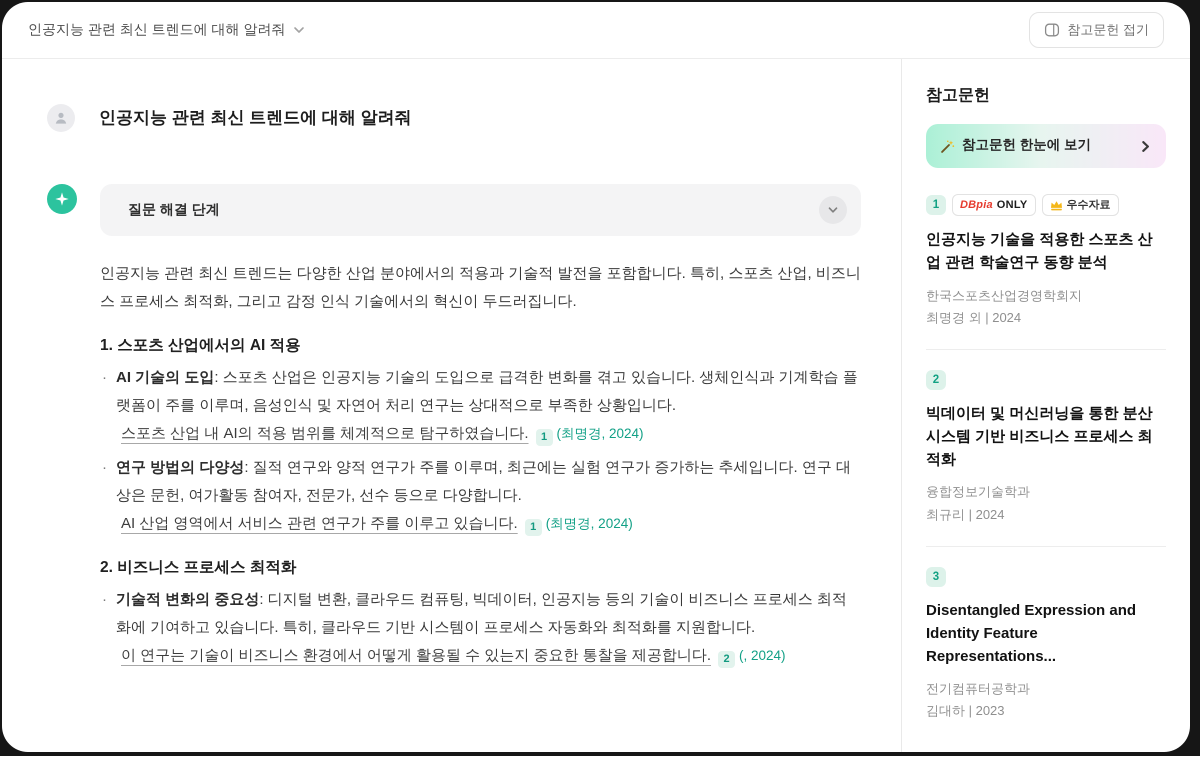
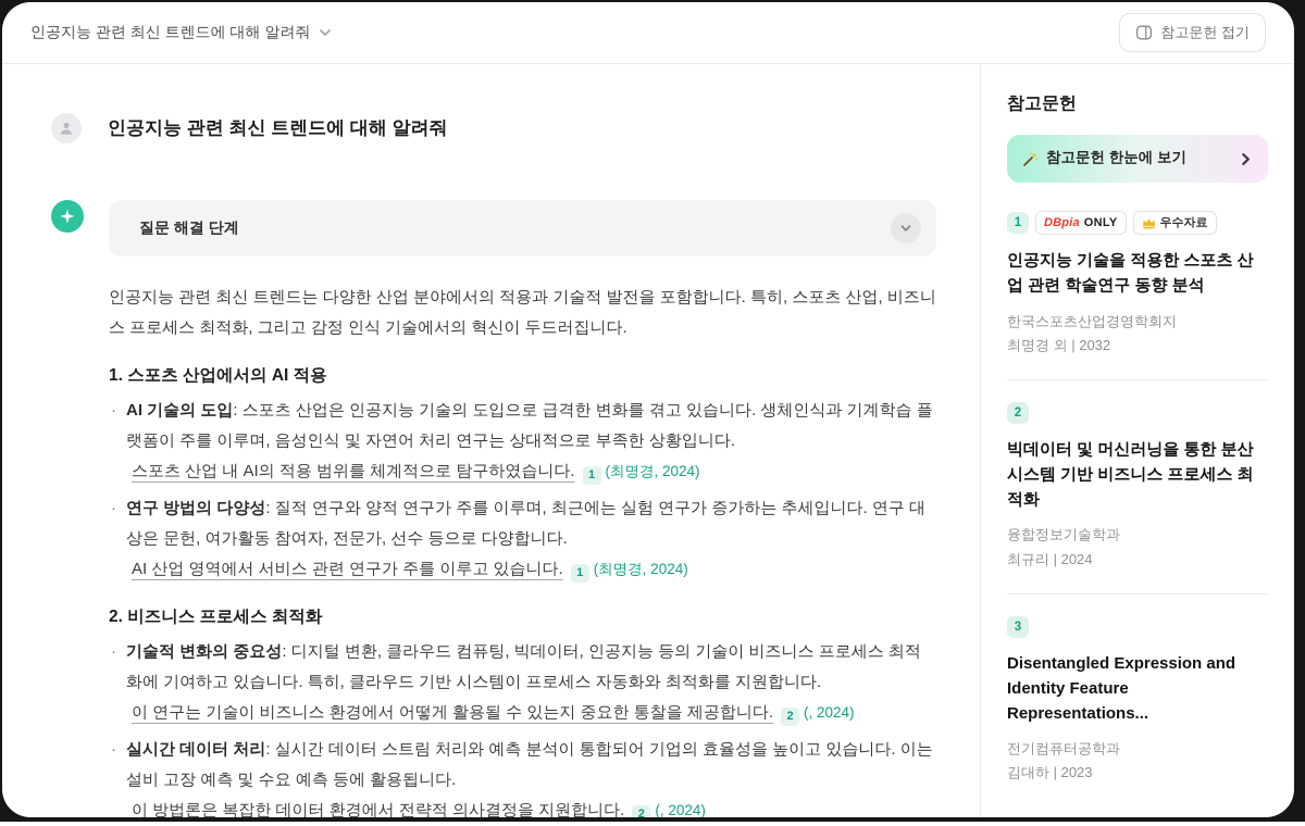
  인공지능 관련 최신 트렌드에 대해 알려줘
  참고문헌 접기
  인공지능 관련 최신 트렌드에 대해 알려줘
  질문 해결 단계
  인공지능 관련 최신 트렌드는 다양한 산업 분야에서의 적용과 기술적 발전을 포함합니다. 특히, 스포츠 산업, 비즈니스 프로세스 최적화, 그리고 감정 인식 기술에서의 혁신이 두드러집니다.
  1. 스포츠 산업에서의 AI 적용
  AI 기술의 도입: 스포츠 산업은 인공지능 기술의 도입으로 급격한 변화를 겪고 있습니다. 생체인식과 기계학습 플랫폼이 주를 이루며, 음성인식 및 자연어 처리 연구는 상대적으로 부족한 상황입니다.
  스포츠 산업 내 AI의 적용 범위를 체계적으로 탐구하였습니다. 1 (최명경, 2024)
  연구 방법의 다양성: 질적 연구와 양적 연구가 주를 이루며, 최근에는 실험 연구가 증가하는 추세입니다. 연구 대상은 문헌, 여가활동 참여자, 전문가, 선수 등으로 다양합니다.
  AI 산업 영역에서 서비스 관련 연구가 주를 이루고 있습니다. 1 (최명경, 2024)
  2. 비즈니스 프로세스 최적화
  기술적 변화의 중요성: 디지털 변환, 클라우드 컴퓨팅, 빅데이터, 인공지능 등의 기술이 비즈니스 프로세스 최적화에 기여하고 있습니다. 특히, 클라우드 기반 시스템이 프로세스 자동화와 최적화를 지원합니다.
  이 연구는 기술이 비즈니스 환경에서 어떻게 활용될 수 있는지 중요한 통찰을 제공합니다. 2 (, 2024)
+ 실시간 데이터 처리: 실시간 데이터 스트림 처리와 예측 분석이 통합되어 기업의 효율성을 높이고 있습니다. 이는 설비 고장 예측 및 수요 예측 등에 활용됩니다.
+ 이 방법론은 복잡한 데이터 환경에서 전략적 의사결정을 지원합니다. 2 (, 2024)
  참고문헌
  참고문헌 한눈에 보기
  1
  DBpia
  ONLY
  우수자료
  인공지능 기술을 적용한 스포츠 산업 관련 학술연구 동향 분석
  한국스포츠산업경영학회지
- 최명경 외 | 2024
+ 최명경 외 | 2032
  2
  빅데이터 및 머신러닝을 통한 분산 시스템 기반 비즈니스 프로세스 최적화
  융합정보기술학과
  최규리 | 2024
  3
  Disentangled Expression and Identity Feature Representations...
  전기컴퓨터공학과
  김대하 | 2023
